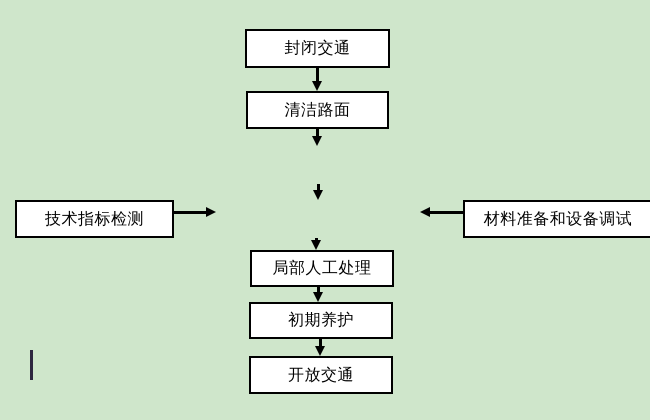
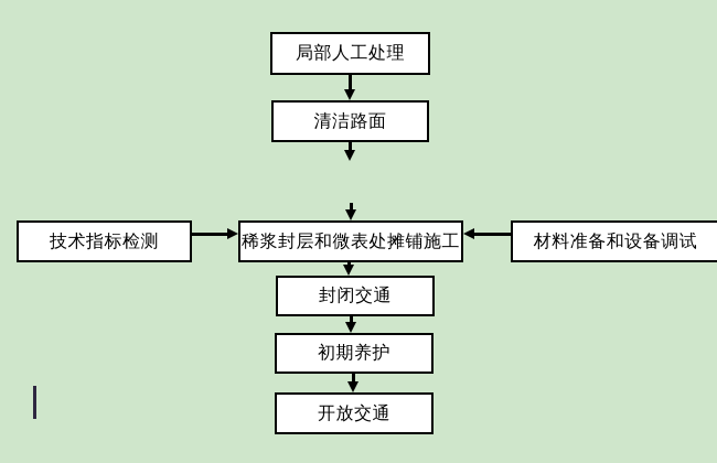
- 封闭交通
+ 局部人工处理
  清洁路面
  技术指标检测
+ 稀浆封层和微表处摊铺施工
  材料准备和设备调试
- 局部人工处理
+ 封闭交通
  初期养护
  开放交通
